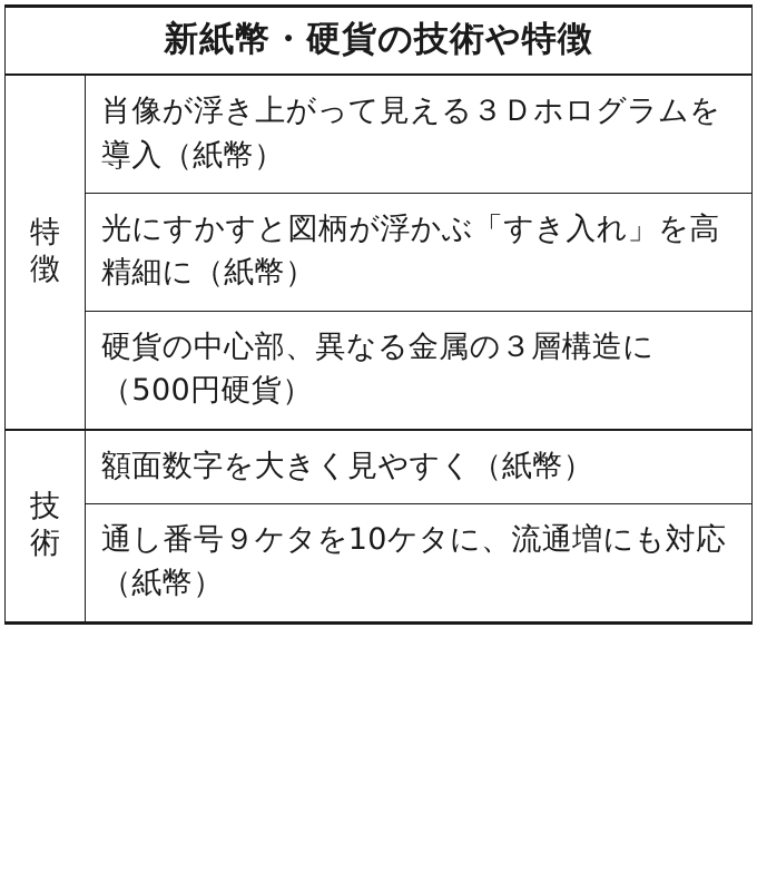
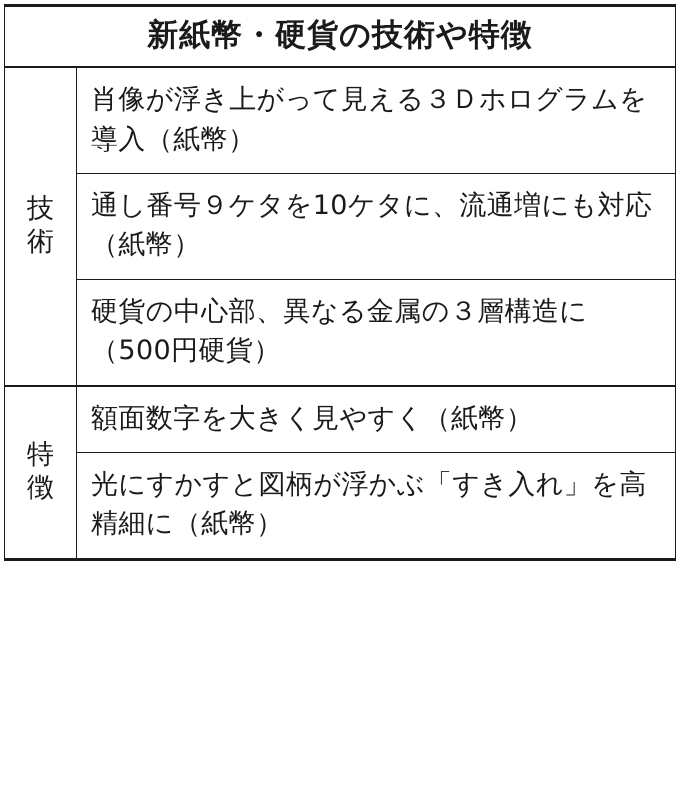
  新紙幣・硬貨の技術や特徴
- 特徴	肖像が浮き上がって見える３Ｄホログラムを導入（紙幣）
+ 技術	肖像が浮き上がって見える３Ｄホログラムを導入（紙幣）
- 光にすかすと図柄が浮かぶ「すき入れ」を高精細に（紙幣）
+ 通し番号９ケタを10ケタに、流通増にも対応（紙幣）
  硬貨の中心部、異なる金属の３層構造に（500円硬貨）
- 技術	額面数字を大きく見やすく（紙幣）
+ 特徴	額面数字を大きく見やすく（紙幣）
- 通し番号９ケタを10ケタに、流通増にも対応（紙幣）
+ 光にすかすと図柄が浮かぶ「すき入れ」を高精細に（紙幣）
